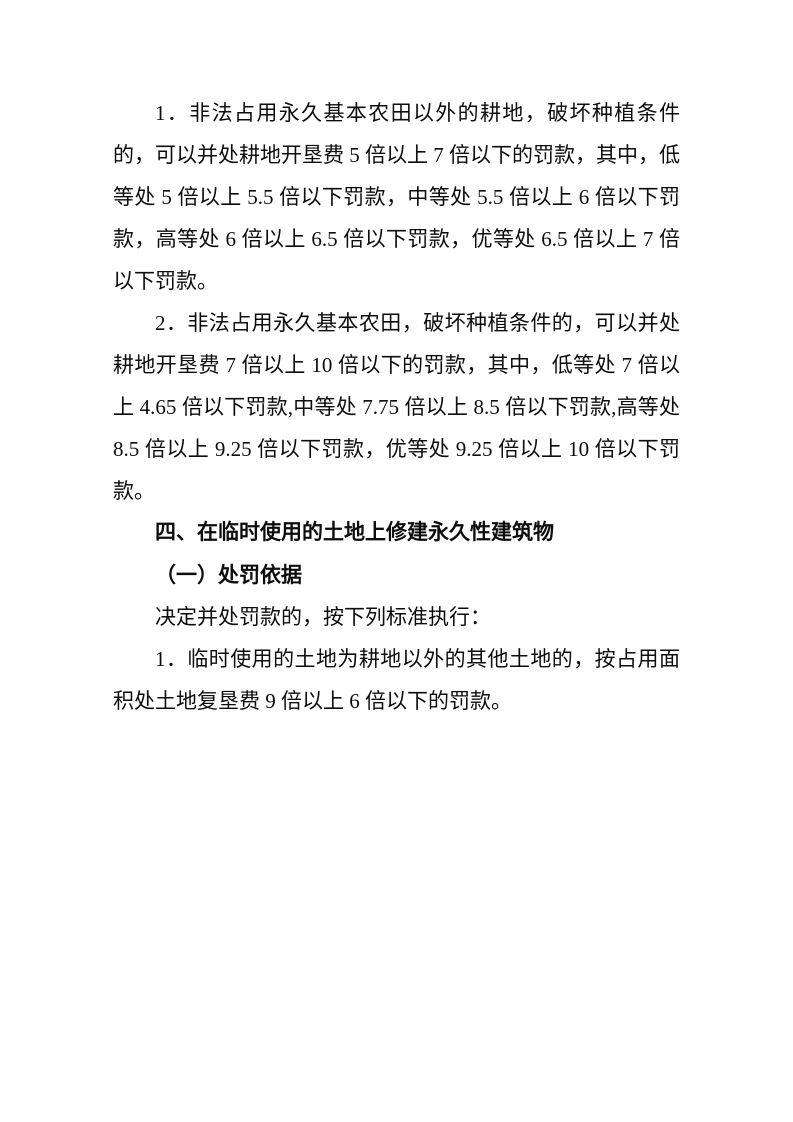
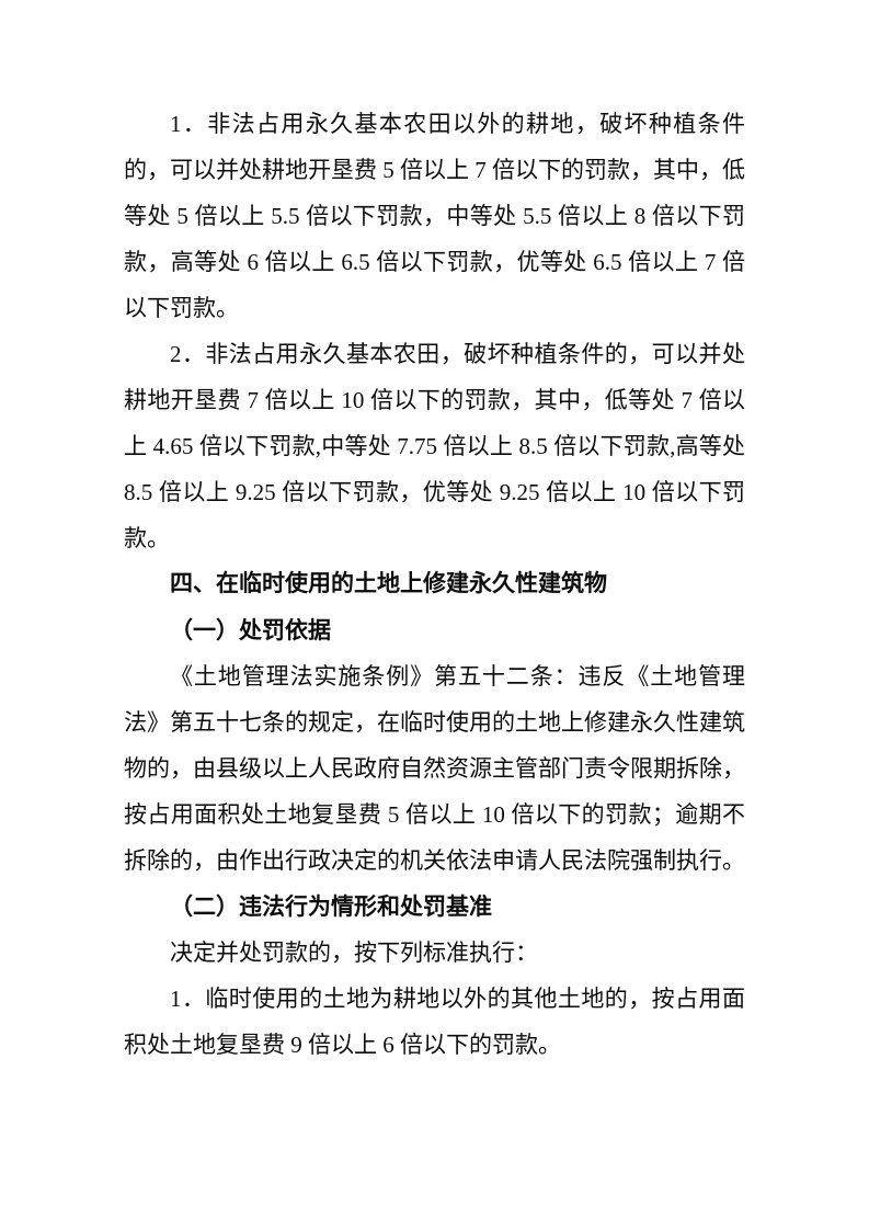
- 1．非法占用永久基本农田以外的耕地，破坏种植条件的，可以并处耕地开垦费 5 倍以上 7 倍以下的罚款，其中，低等处 5 倍以上 5.5 倍以下罚款，中等处 5.5 倍以上 6 倍以下罚款，高等处 6 倍以上 6.5 倍以下罚款，优等处 6.5 倍以上 7 倍以下罚款。
+ 1．非法占用永久基本农田以外的耕地，破坏种植条件的，可以并处耕地开垦费 5 倍以上 7 倍以下的罚款，其中，低等处 5 倍以上 5.5 倍以下罚款，中等处 5.5 倍以上 8 倍以下罚款，高等处 6 倍以上 6.5 倍以下罚款，优等处 6.5 倍以上 7 倍以下罚款。
  2．非法占用永久基本农田，破坏种植条件的，可以并处耕地开垦费 7 倍以上 10 倍以下的罚款，其中，低等处 7 倍以上 4.65 倍以下罚款,中等处 7.75 倍以上 8.5 倍以下罚款,高等处 8.5 倍以上 9.25 倍以下罚款，优等处 9.25 倍以上 10 倍以下罚款。
  四、在临时使用的土地上修建永久性建筑物
  （一）处罚依据
+ 《土地管理法实施条例》第五十二条：违反《土地管理法》第五十七条的规定，在临时使用的土地上修建永久性建筑物的，由县级以上人民政府自然资源主管部门责令限期拆除，按占用面积处土地复垦费 5 倍以上 10 倍以下的罚款；逾期不拆除的，由作出行政决定的机关依法申请人民法院强制执行。
+ （二）违法行为情形和处罚基准
  决定并处罚款的，按下列标准执行：
  1．临时使用的土地为耕地以外的其他土地的，按占用面积处土地复垦费 9 倍以上 6 倍以下的罚款。
